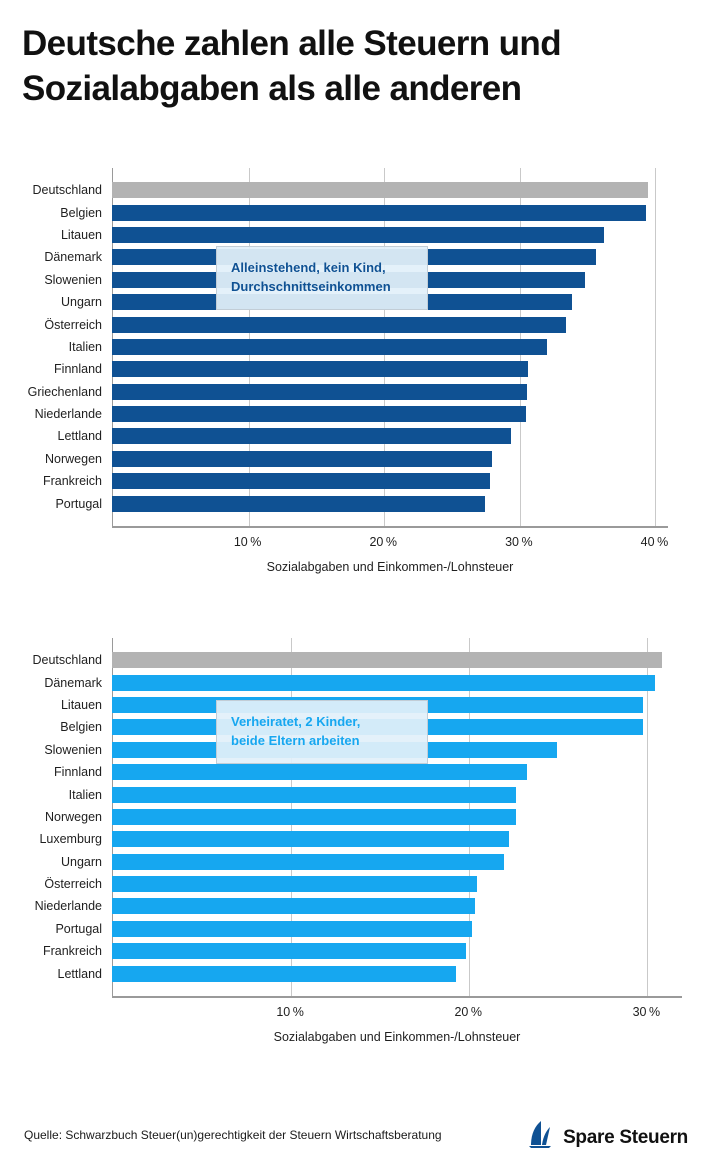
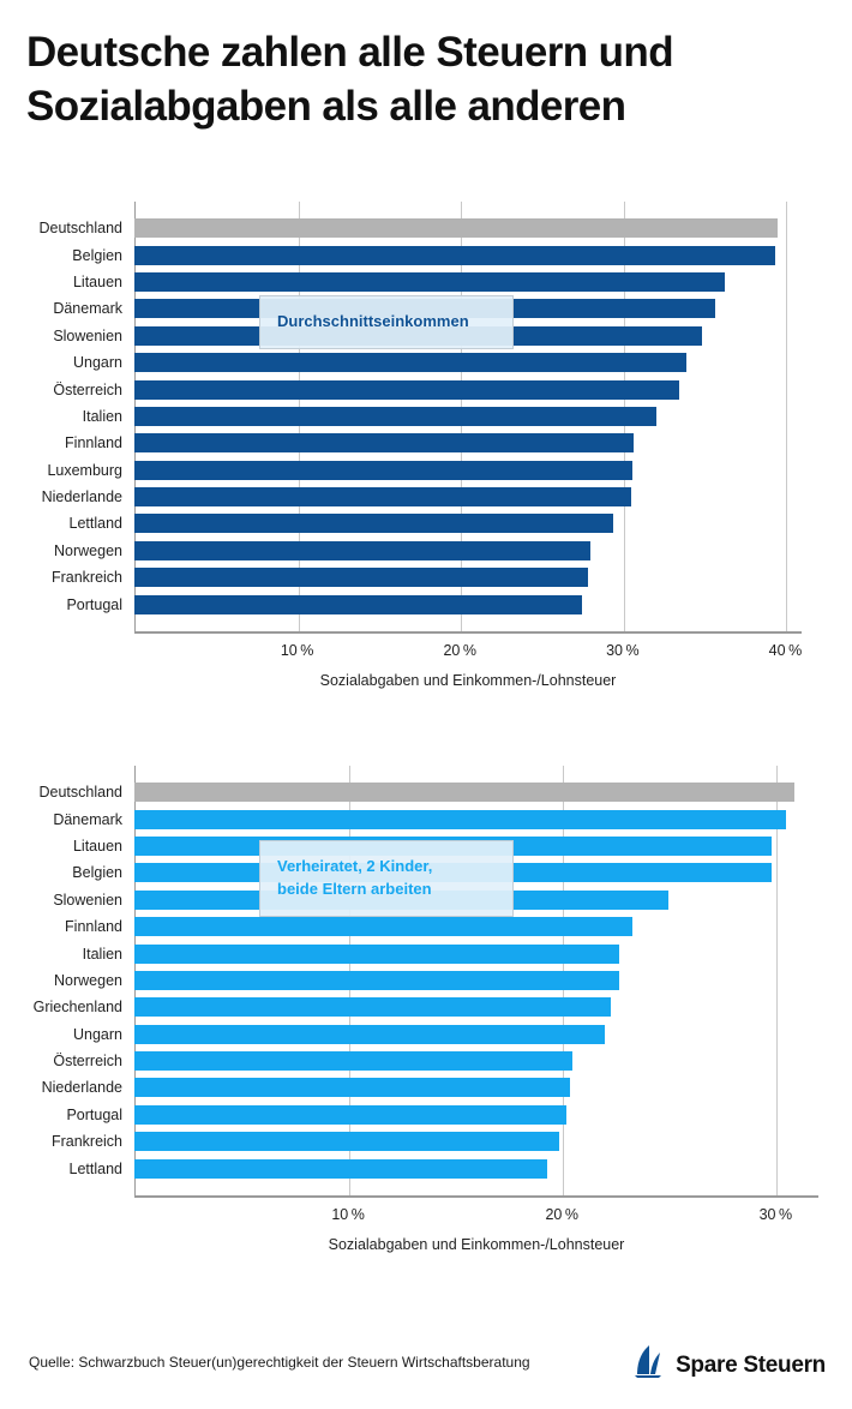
  Deutsche zahlen alle Steuern und
  Sozialabgaben als alle anderen
  Deutschland
  Belgien
  Litauen
  Dänemark
  Slowenien
  Ungarn
  Österreich
  Italien
  Finnland
- Griechenland
+ Luxemburg
  Niederlande
  Lettland
  Norwegen
  Frankreich
  Portugal
- Alleinstehend, kein Kind,
  Durchschnittseinkommen
  10 %
  20 %
  30 %
  40 %
  Sozialabgaben und Einkommen-/Lohnsteuer
  Deutschland
  Dänemark
  Litauen
  Belgien
  Slowenien
  Finnland
  Italien
  Norwegen
- Luxemburg
+ Griechenland
  Ungarn
  Österreich
  Niederlande
  Portugal
  Frankreich
  Lettland
  Verheiratet, 2 Kinder,
  beide Eltern arbeiten
  10 %
  20 %
  30 %
  Sozialabgaben und Einkommen-/Lohnsteuer
  Quelle: Schwarzbuch Steuer(un)gerechtigkeit der Steuern Wirtschaftsberatung
  Spare Steuern
